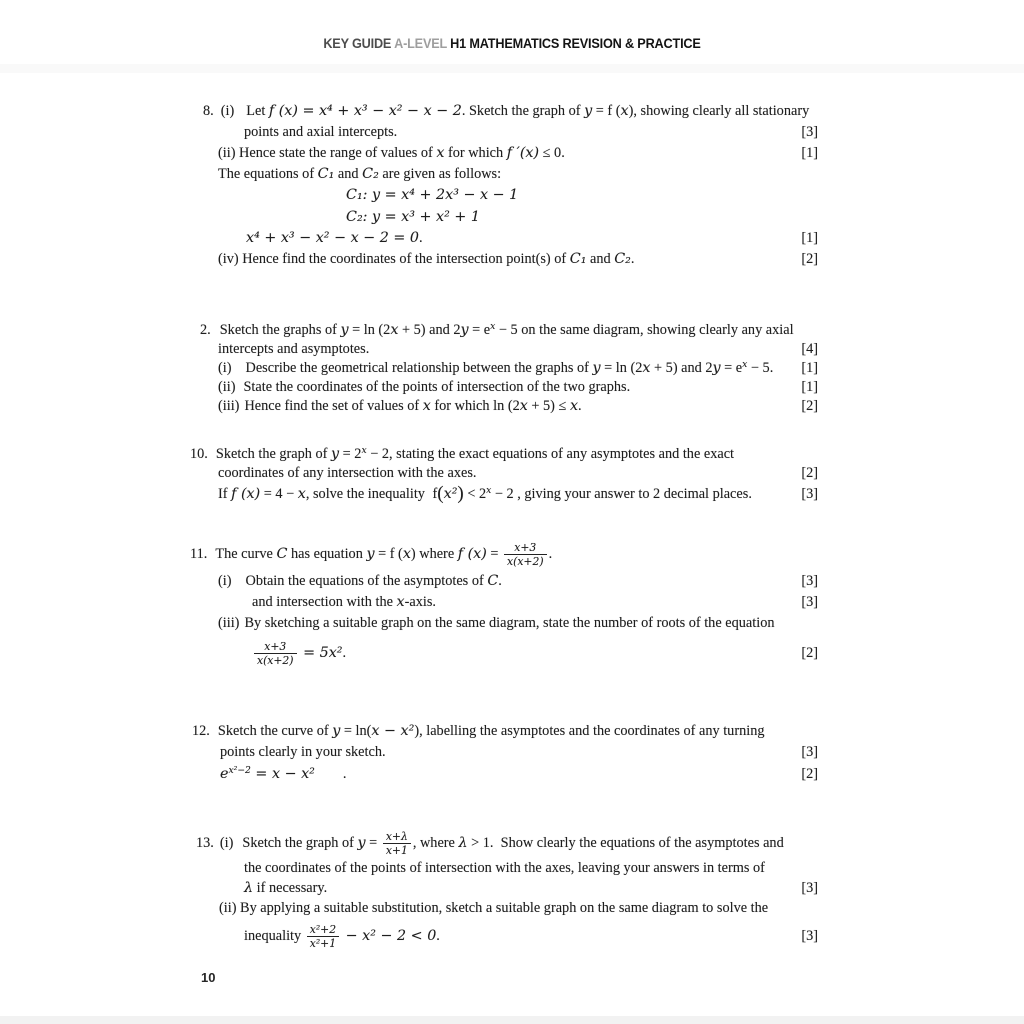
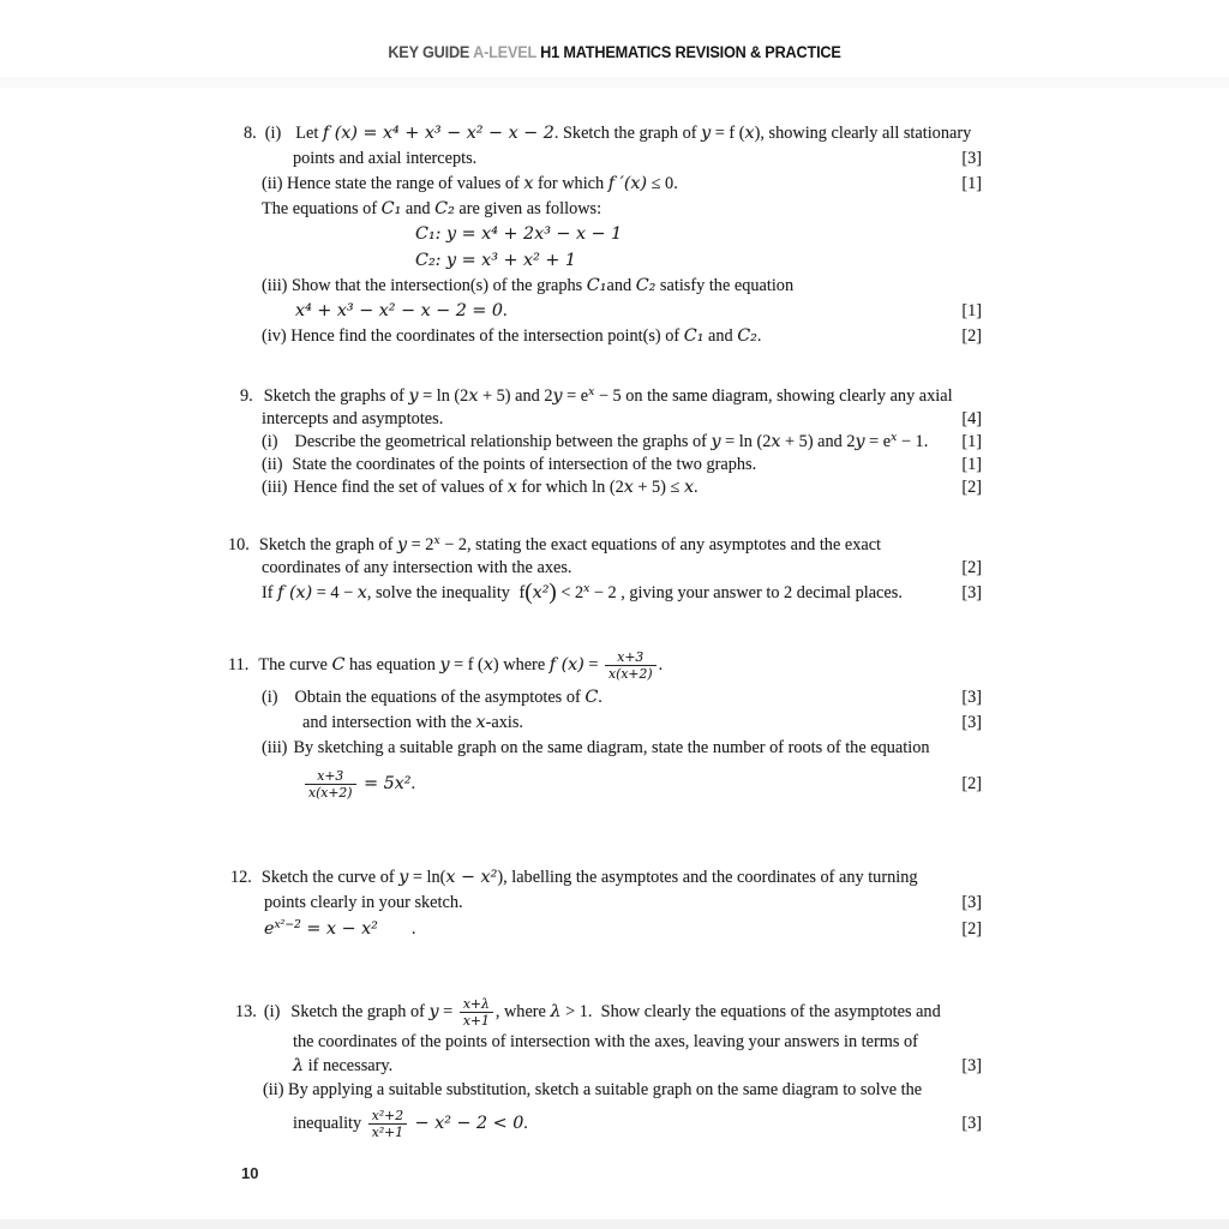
  KEY GUIDE A-LEVEL H1 MATHEMATICS REVISION & PRACTICE
  8. (i) Let f (x) = x⁴ + x³ − x² − x − 2. Sketch the graph of y = f (x), showing clearly all stationary
  points and axial intercepts.
  [3]
  (ii) Hence state the range of values of x for which f ′(x) ≤ 0.
  [1]
  The equations of C₁ and C₂ are given as follows:
  C₁: y = x⁴ + 2x³ − x − 1
  C₂: y = x³ + x² + 1
+ (iii) Show that the intersection(s) of the graphs C₁and C₂ satisfy the equation
  x⁴ + x³ − x² − x − 2 = 0.
  [1]
  (iv) Hence find the coordinates of the intersection point(s) of C₁ and C₂.
  [2]
- 2. Sketch the graphs of y = ln (2x + 5) and 2y = ex − 5 on the same diagram, showing clearly any axial
+ 9. Sketch the graphs of y = ln (2x + 5) and 2y = ex − 5 on the same diagram, showing clearly any axial
  intercepts and asymptotes.
  [4]
- (i) Describe the geometrical relationship between the graphs of y = ln (2x + 5) and 2y = ex − 5.
+ (i) Describe the geometrical relationship between the graphs of y = ln (2x + 5) and 2y = ex − 1.
  [1]
  (ii) State the coordinates of the points of intersection of the two graphs.
  [1]
  (iii) Hence find the set of values of x for which ln (2x + 5) ≤ x.
  [2]
  10. Sketch the graph of y = 2x − 2, stating the exact equations of any asymptotes and the exact
  coordinates of any intersection with the axes.
  [2]
  If f (x) = 4 − x, solve the inequality f(x²) < 2x − 2 , giving your answer to 2 decimal places.
  [3]
  11. The curve C has equation y = f (x) where f (x) =
  x+3
  x(x+2)
  .
  (i) Obtain the equations of the asymptotes of C.
  [3]
  and intersection with the x-axis.
  [3]
  (iii) By sketching a suitable graph on the same diagram, state the number of roots of the equation
  x+3
  x(x+2)
  = 5x².
  [2]
  12. Sketch the curve of y = ln(x − x²), labelling the asymptotes and the coordinates of any turning
  points clearly in your sketch.
  [3]
  ex²−2 = x − x² .
  [2]
  13. (i) Sketch the graph of y =
  x+λ
  x+1
  , where λ > 1. Show clearly the equations of the asymptotes and
  the coordinates of the points of intersection with the axes, leaving your answers in terms of
  λ if necessary.
  [3]
  (ii) By applying a suitable substitution, sketch a suitable graph on the same diagram to solve the
  inequality
  x²+2
  x²+1
  − x² − 2 < 0.
  [3]
  10
